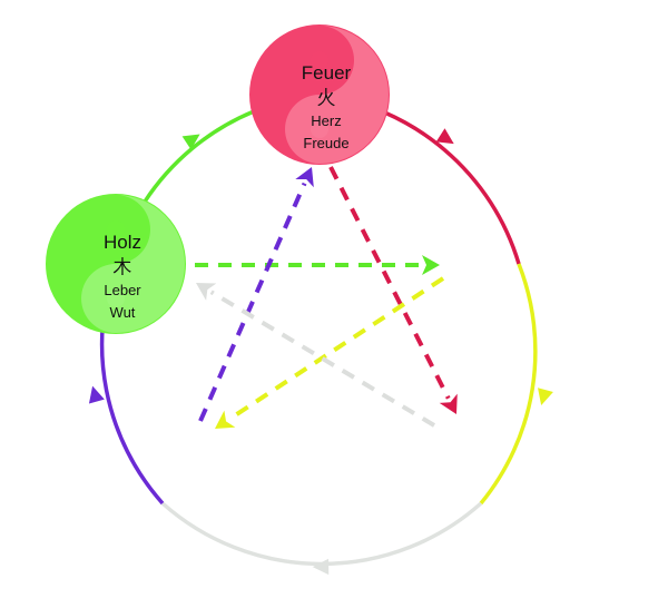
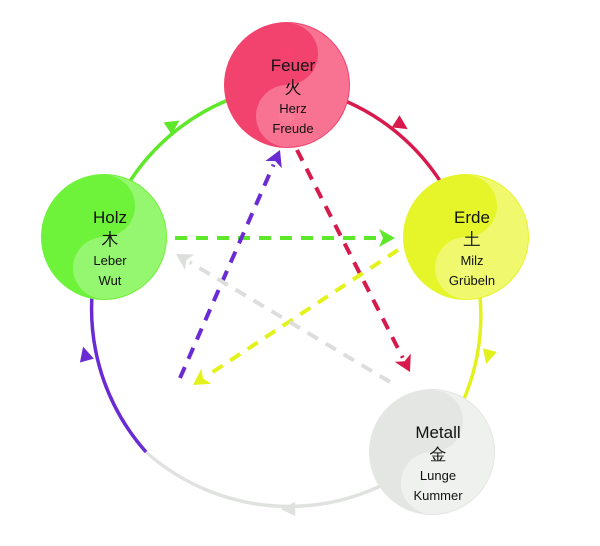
  Feuer
  火
  Herz
  Freude
+ Erde
+ 土
+ Milz
+ Grübeln
+ Metall
+ 金
+ Lunge
+ Kummer
  Holz
  木
  Leber
  Wut
